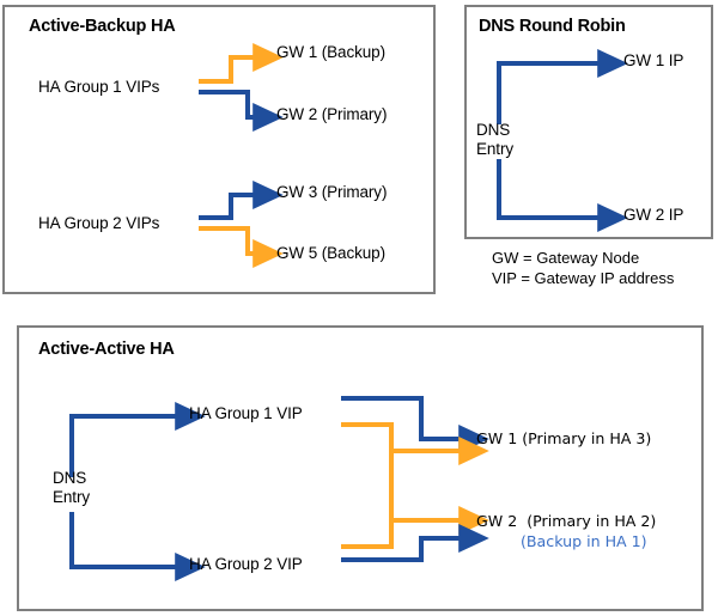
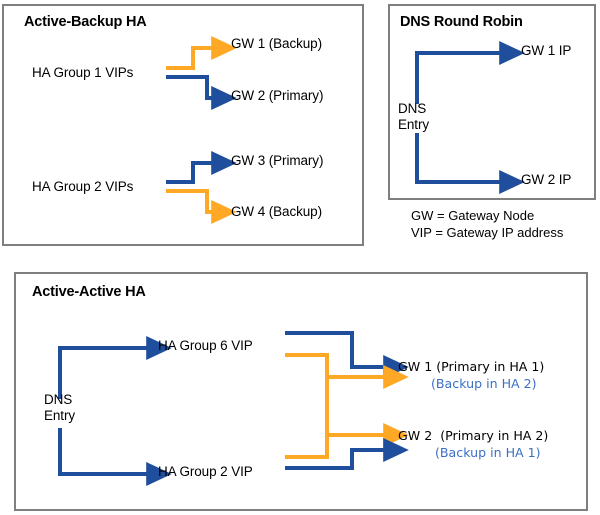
  Active-Backup HA
  HA Group 1 VIPs
  HA Group 2 VIPs
  GW 1 (Backup)
  GW 2 (Primary)
  GW 3 (Primary)
- GW 5 (Backup)
+ GW 4 (Backup)
  DNS Round Robin
  DNS
  Entry
  GW 1 IP
  GW 2 IP
  GW = Gateway Node
  VIP = Gateway IP address
  Active-Active HA
  DNS
  Entry
- HA Group 1 VIP
+ HA Group 6 VIP
  HA Group 2 VIP
- GW 1 (Primary in HA 3)
+ GW 1 (Primary in HA 1)
+ (Backup in HA 2)
  GW 2 (Primary in HA 2)
  (Backup in HA 1)
